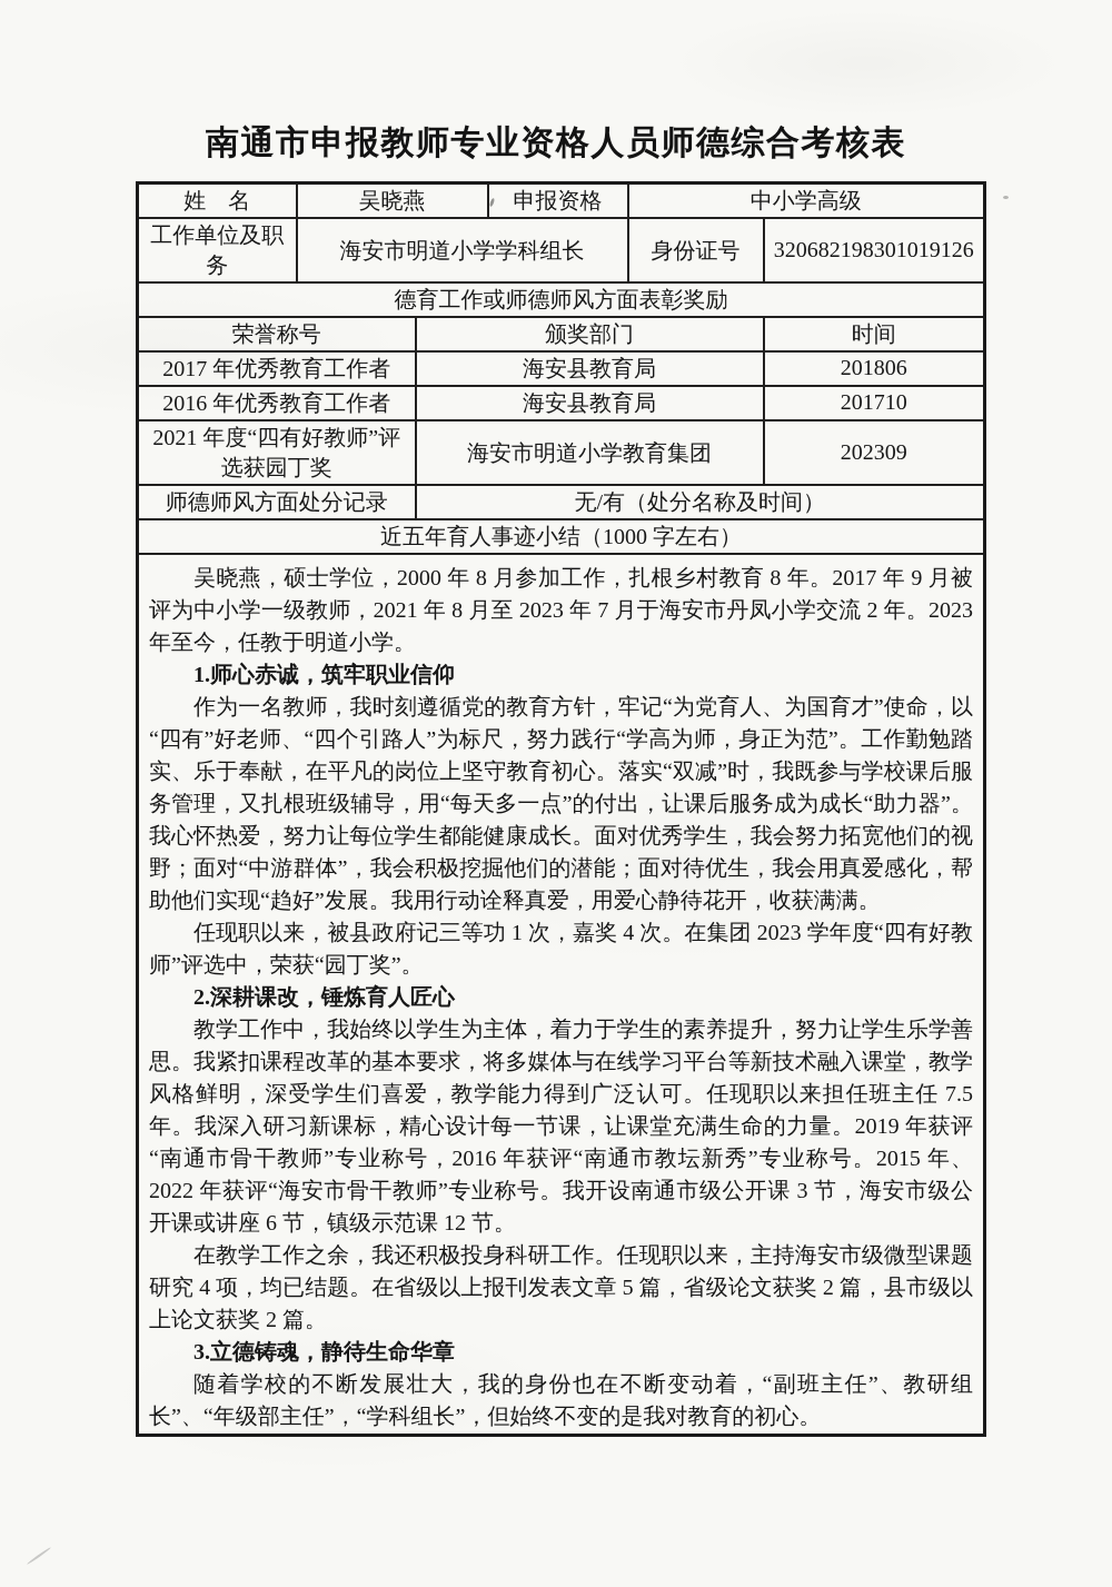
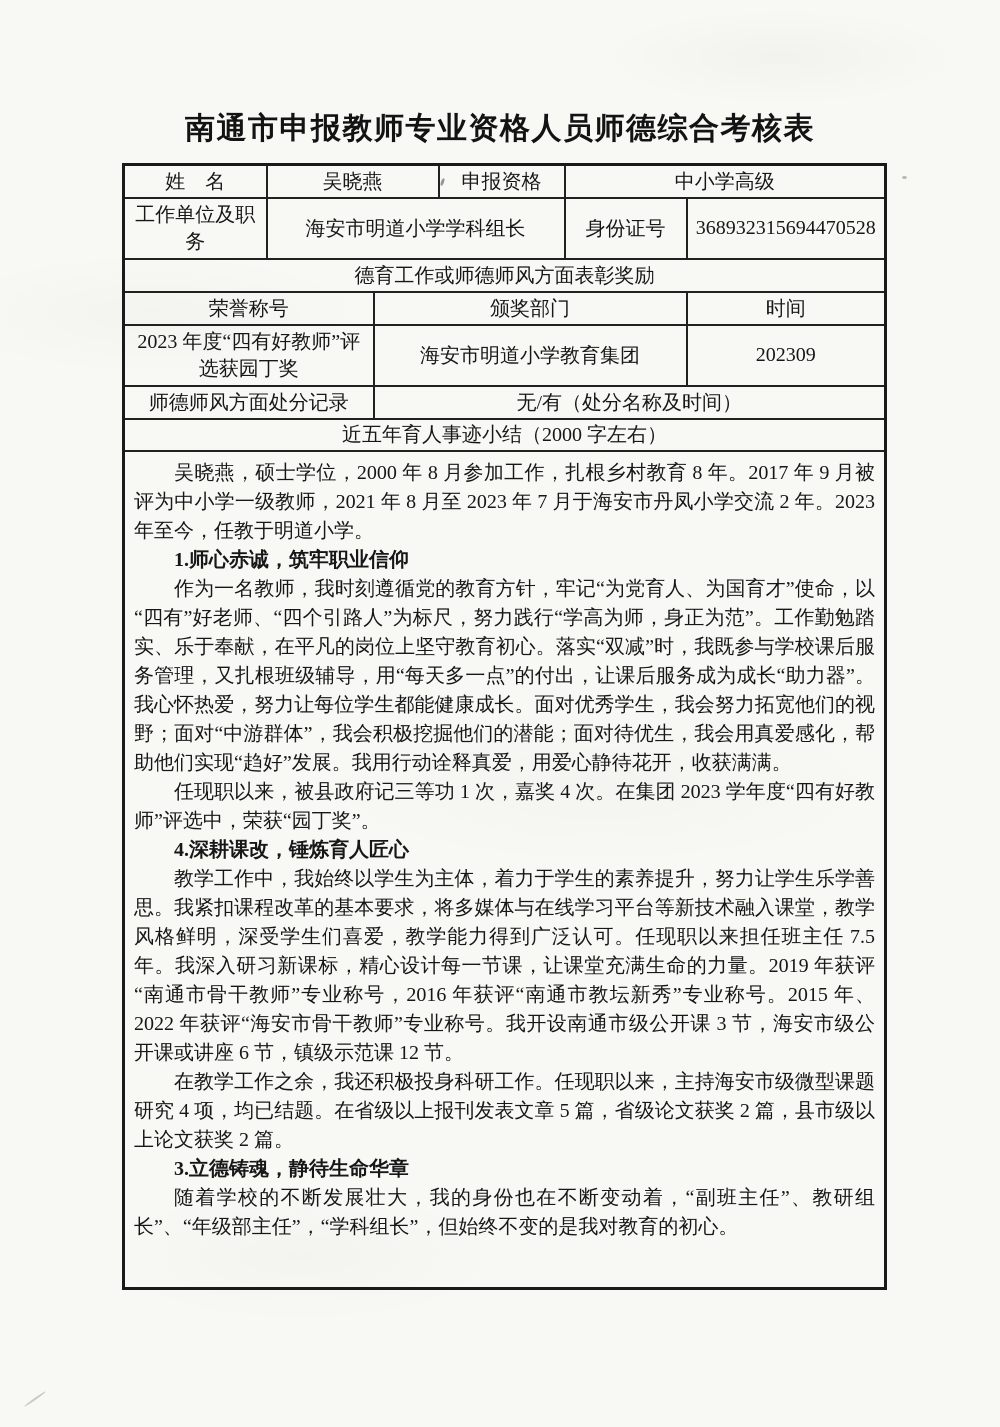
  南通市申报教师专业资格人员师德综合考核表
  姓 名	吴晓燕	申报资格	中小学高级
- 工作单位及职务	海安市明道小学学科组长	身份证号	320682198301019126
+ 工作单位及职务	海安市明道小学学科组长	身份证号	368932315694470528
  德育工作或师德师风方面表彰奖励
  荣誉称号	颁奖部门	时间
- 2017 年优秀教育工作者	海安县教育局	201806
- 2016 年优秀教育工作者	海安县教育局	201710
- 2021 年度“四有好教师”评选获园丁奖	海安市明道小学教育集团	202309
+ 2023 年度“四有好教师”评选获园丁奖	海安市明道小学教育集团	202309
  师德师风方面处分记录	无/有（处分名称及时间）
- 近五年育人事迹小结（1000 字左右）
+ 近五年育人事迹小结（2000 字左右）
- 吴晓燕，硕士学位，2000 年 8 月参加工作，扎根乡村教育 8 年。2017 年 9 月被评为中小学一级教师，2021 年 8 月至 2023 年 7 月于海安市丹凤小学交流 2 年。2023 年至今，任教于明道小学。 1.师心赤诚，筑牢职业信仰 作为一名教师，我时刻遵循党的教育方针，牢记“为党育人、为国育才”使命，以“四有”好老师、“四个引路人”为标尺，努力践行“学高为师，身正为范”。工作勤勉踏实、乐于奉献，在平凡的岗位上坚守教育初心。落实“双减”时，我既参与学校课后服务管理，又扎根班级辅导，用“每天多一点”的付出，让课后服务成为成长“助力器”。我心怀热爱，努力让每位学生都能健康成长。面对优秀学生，我会努力拓宽他们的视野；面对“中游群体”，我会积极挖掘他们的潜能；面对待优生，我会用真爱感化，帮助他们实现“趋好”发展。我用行动诠释真爱，用爱心静待花开，收获满满。 任现职以来，被县政府记三等功 1 次，嘉奖 4 次。在集团 2023 学年度“四有好教师”评选中，荣获“园丁奖”。 2.深耕课改，锤炼育人匠心 教学工作中，我始终以学生为主体，着力于学生的素养提升，努力让学生乐学善思。我紧扣课程改革的基本要求，将多媒体与在线学习平台等新技术融入课堂，教学风格鲜明，深受学生们喜爱，教学能力得到广泛认可。任现职以来担任班主任 7.5 年。我深入研习新课标，精心设计每一节课，让课堂充满生命的力量。2019 年获评“南通市骨干教师”专业称号，2016 年获评“南通市教坛新秀”专业称号。2015 年、2022 年获评“海安市骨干教师”专业称号。我开设南通市级公开课 3 节，海安市级公开课或讲座 6 节，镇级示范课 12 节。 在教学工作之余，我还积极投身科研工作。任现职以来，主持海安市级微型课题研究 4 项，均已结题。在省级以上报刊发表文章 5 篇，省级论文获奖 2 篇，县市级以上论文获奖 2 篇。 3.立德铸魂，静待生命华章 随着学校的不断发展壮大，我的身份也在不断变动着，“副班主任”、教研组长”、“年级部主任”，“学科组长”，但始终不变的是我对教育的初心。
+ 吴晓燕，硕士学位，2000 年 8 月参加工作，扎根乡村教育 8 年。2017 年 9 月被评为中小学一级教师，2021 年 8 月至 2023 年 7 月于海安市丹凤小学交流 2 年。2023 年至今，任教于明道小学。 1.师心赤诚，筑牢职业信仰 作为一名教师，我时刻遵循党的教育方针，牢记“为党育人、为国育才”使命，以“四有”好老师、“四个引路人”为标尺，努力践行“学高为师，身正为范”。工作勤勉踏实、乐于奉献，在平凡的岗位上坚守教育初心。落实“双减”时，我既参与学校课后服务管理，又扎根班级辅导，用“每天多一点”的付出，让课后服务成为成长“助力器”。我心怀热爱，努力让每位学生都能健康成长。面对优秀学生，我会努力拓宽他们的视野；面对“中游群体”，我会积极挖掘他们的潜能；面对待优生，我会用真爱感化，帮助他们实现“趋好”发展。我用行动诠释真爱，用爱心静待花开，收获满满。 任现职以来，被县政府记三等功 1 次，嘉奖 4 次。在集团 2023 学年度“四有好教师”评选中，荣获“园丁奖”。 4.深耕课改，锤炼育人匠心 教学工作中，我始终以学生为主体，着力于学生的素养提升，努力让学生乐学善思。我紧扣课程改革的基本要求，将多媒体与在线学习平台等新技术融入课堂，教学风格鲜明，深受学生们喜爱，教学能力得到广泛认可。任现职以来担任班主任 7.5 年。我深入研习新课标，精心设计每一节课，让课堂充满生命的力量。2019 年获评“南通市骨干教师”专业称号，2016 年获评“南通市教坛新秀”专业称号。2015 年、2022 年获评“海安市骨干教师”专业称号。我开设南通市级公开课 3 节，海安市级公开课或讲座 6 节，镇级示范课 12 节。 在教学工作之余，我还积极投身科研工作。任现职以来，主持海安市级微型课题研究 4 项，均已结题。在省级以上报刊发表文章 5 篇，省级论文获奖 2 篇，县市级以上论文获奖 2 篇。 3.立德铸魂，静待生命华章 随着学校的不断发展壮大，我的身份也在不断变动着，“副班主任”、教研组长”、“年级部主任”，“学科组长”，但始终不变的是我对教育的初心。
